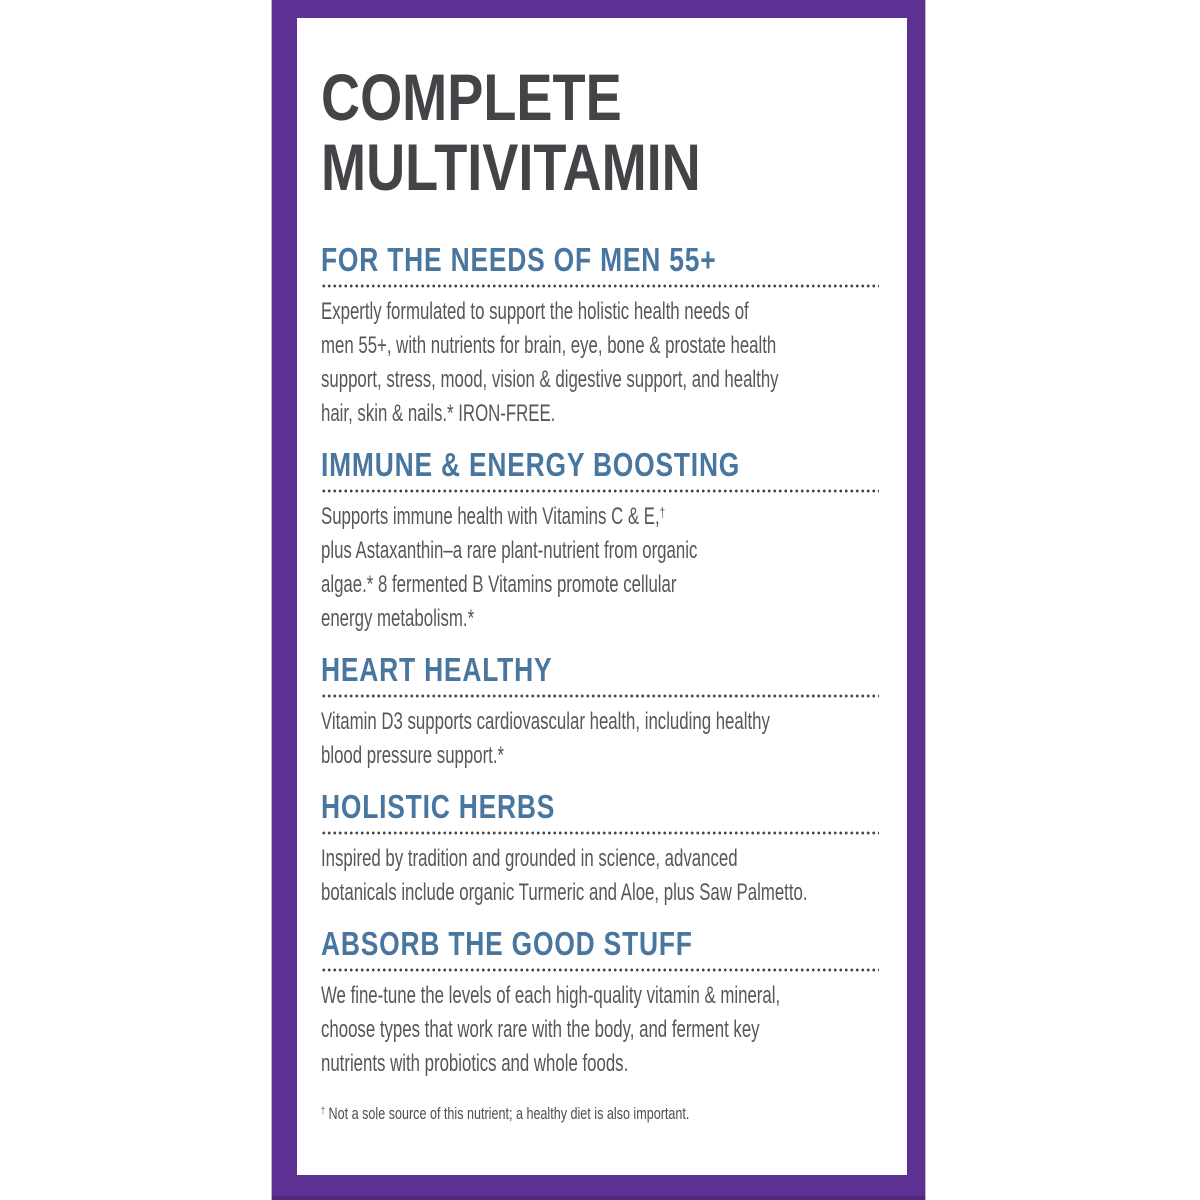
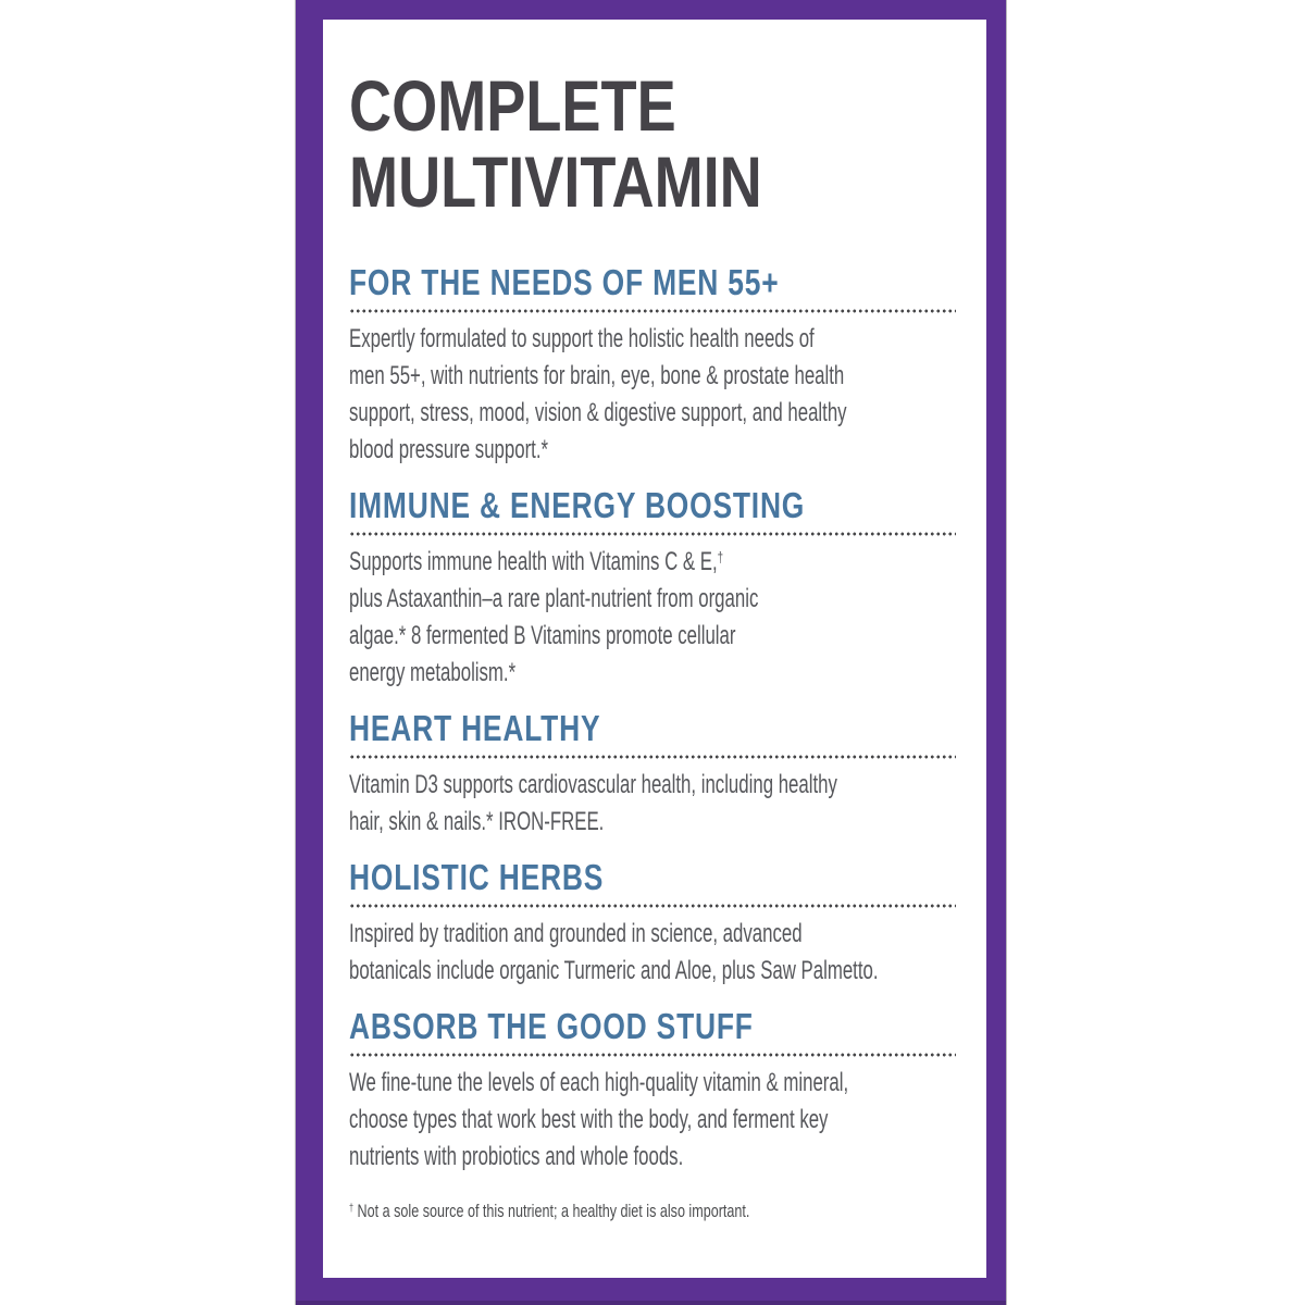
  COMPLETE
  MULTIVITAMIN
  FOR THE NEEDS OF MEN 55+
  Expertly formulated to support the holistic health needs of
  men 55+, with nutrients for brain, eye, bone & prostate health
  support, stress, mood, vision & digestive support, and healthy
- hair, skin & nails.* IRON-FREE.
+ blood pressure support.*
  IMMUNE & ENERGY BOOSTING
  Supports immune health with Vitamins C & E,†
  plus Astaxanthin–a rare plant-nutrient from organic
  algae.* 8 fermented B Vitamins promote cellular
  energy metabolism.*
  HEART HEALTHY
  Vitamin D3 supports cardiovascular health, including healthy
- blood pressure support.*
+ hair, skin & nails.* IRON-FREE.
  HOLISTIC HERBS
  Inspired by tradition and grounded in science, advanced
  botanicals include organic Turmeric and Aloe, plus Saw Palmetto.
  ABSORB THE GOOD STUFF
  We fine-tune the levels of each high-quality vitamin & mineral,
- choose types that work rare with the body, and ferment key
+ choose types that work best with the body, and ferment key
  nutrients with probiotics and whole foods.
  † Not a sole source of this nutrient; a healthy diet is also important.
